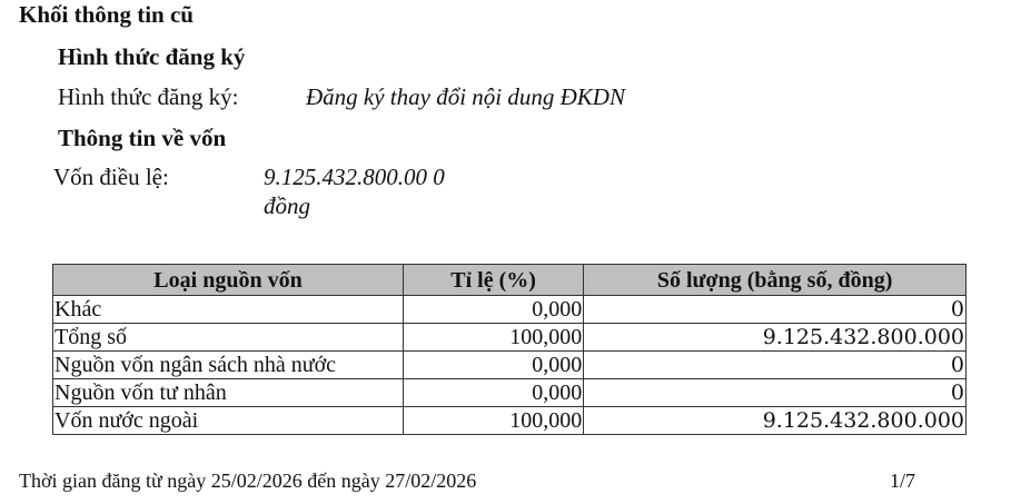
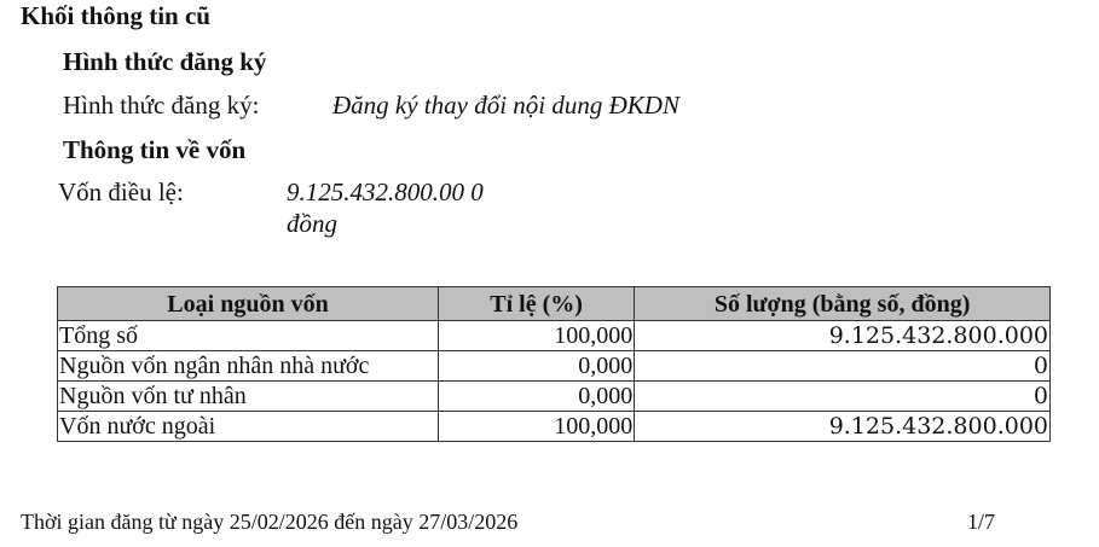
  Khối thông tin cũ
  Hình thức đăng ký
  Hình thức đăng ký:
  Đăng ký thay đổi nội dung ĐKDN
  Thông tin về vốn
  Vốn điều lệ:
  9.125.432.800.00 0 đồng
  Loại nguồn vốn	Tỉ lệ (%)	Số lượng (bằng số, đồng)
- Khác	0,000	0
  Tổng số	100,000	9.125.432.800.000
- Nguồn vốn ngân sách nhà nước	0,000	0
+ Nguồn vốn ngân nhân nhà nước	0,000	0
  Nguồn vốn tư nhân	0,000	0
  Vốn nước ngoài	100,000	9.125.432.800.000
- Thời gian đăng từ ngày 25/02/2026 đến ngày 27/02/2026
+ Thời gian đăng từ ngày 25/02/2026 đến ngày 27/03/2026
  1/7
